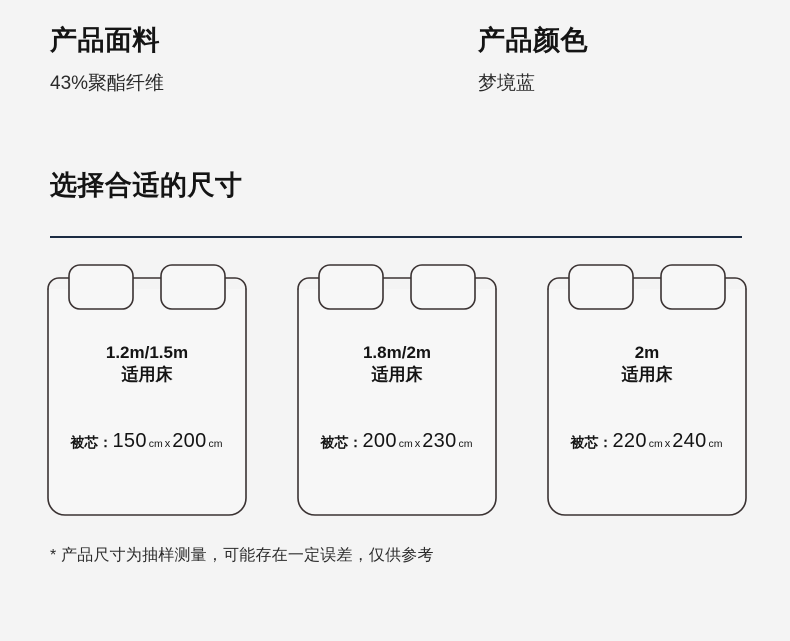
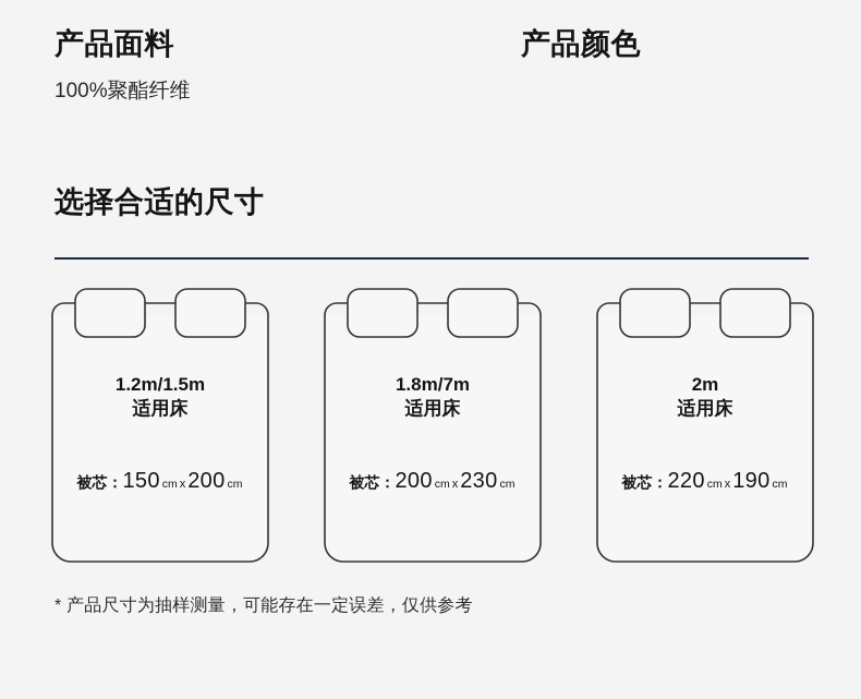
  产品面料
- 43%聚酯纤维
+ 100%聚酯纤维
  产品颜色
- 梦境蓝
  选择合适的尺寸
  1.2m/1.5m
  适用床
  被芯：150 cm x 200 cm
- 1.8m/2m
+ 1.8m/7m
  适用床
  被芯：200 cm x 230 cm
  2m
  适用床
- 被芯：220 cm x 240 cm
+ 被芯：220 cm x 190 cm
  * 产品尺寸为抽样测量，可能存在一定误差，仅供参考
